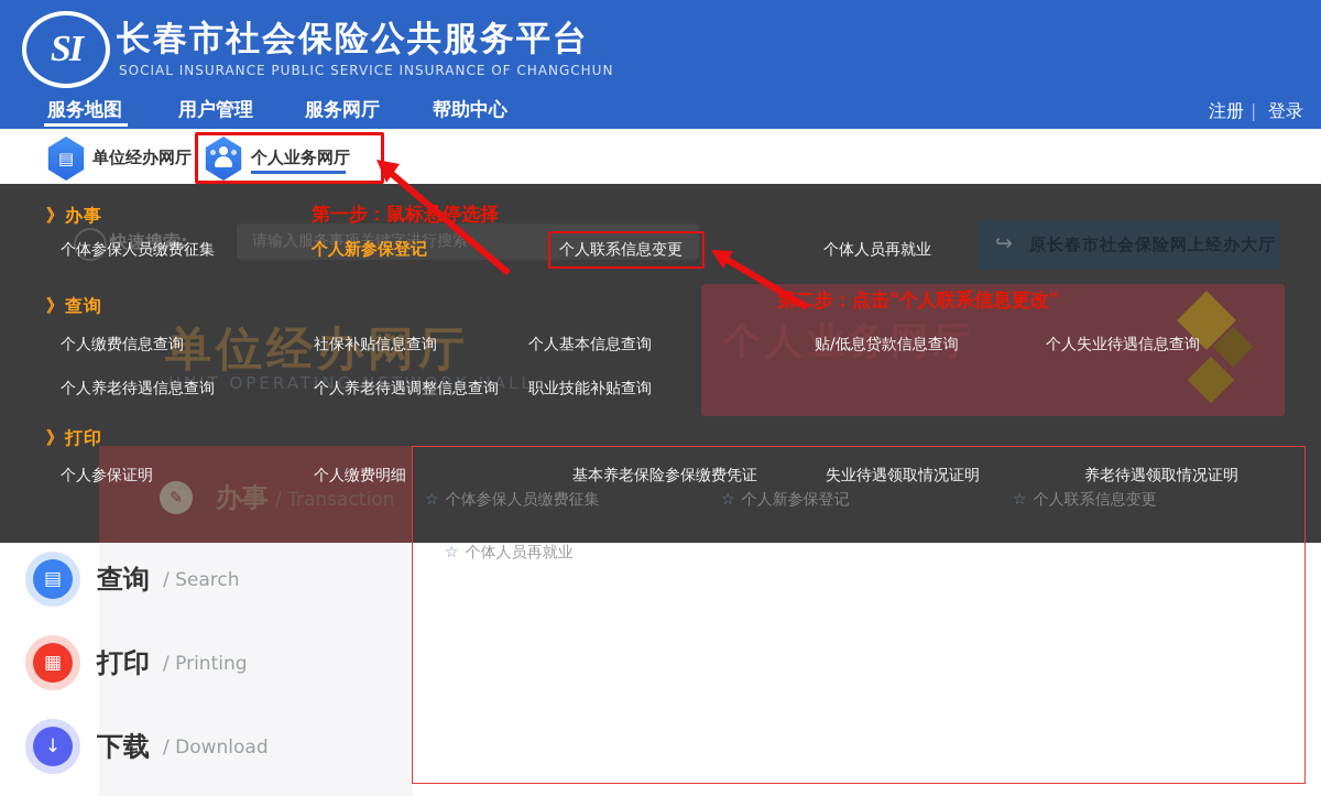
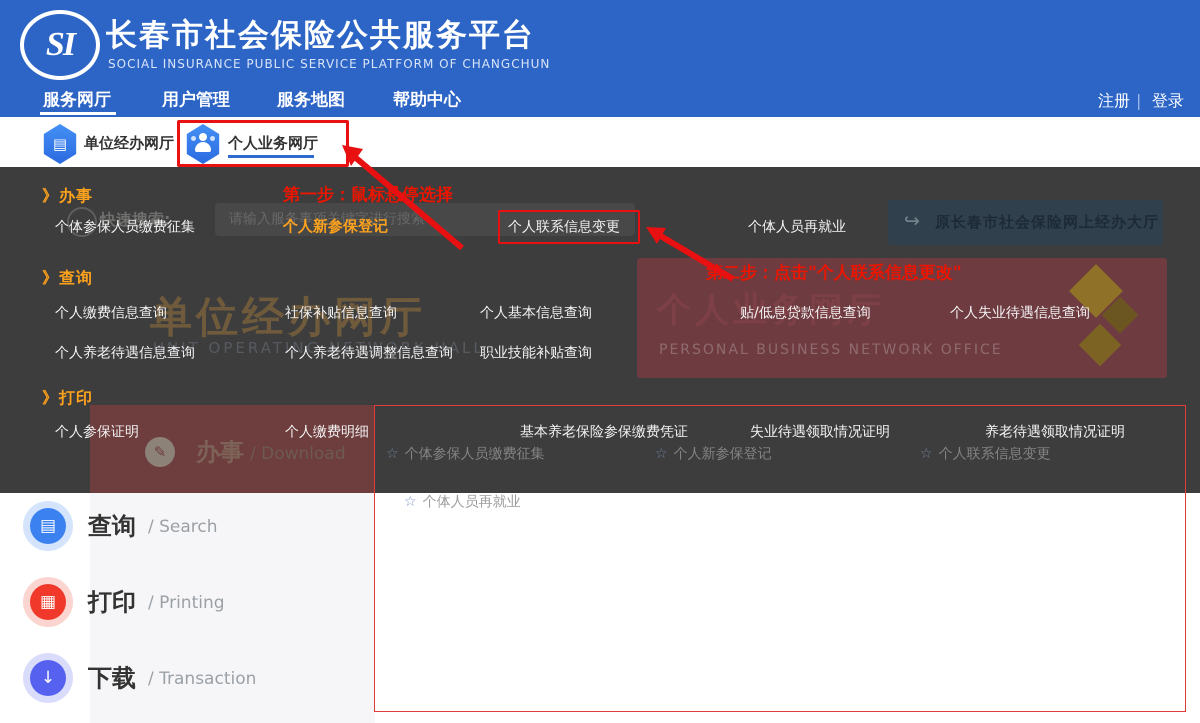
  SI
  长春市社会保险公共服务平台
- SOCIAL INSURANCE PUBLIC SERVICE INSURANCE OF CHANGCHUN
+ SOCIAL INSURANCE PUBLIC SERVICE PLATFORM OF CHANGCHUN
- 服务地图
+ 服务网厅
  用户管理
- 服务网厅
+ 服务地图
  帮助中心
  注册
  |
  登录
  ▤
  单位经办网厅
  个人业务网厅
  ▤
  查询
  / Search
  ▦
  打印
  / Printing
  ↓
  下载
- / Download
+ / Transaction
  ☆ 个体人员再就业
  快速搜索:
  请输入服务事项关键字进行搜索
  单位经办网厅
  UNIT OPERATING NETWORK HALL
  个人业务网厅
+ PERSONAL BUSINESS NETWORK OFFICE
  ↪
  ✎
  办事
- / Transaction
+ / Download
  ☆ 个体参保人员缴费征集
  ☆ 个人新参保登记
  ☆ 个人联系信息变更
  》办事
  个体参保人员缴费征集
  个人新参保登记
  个人联系信息变更
  个体人员再就业
  》查询
  个人缴费信息查询
  社保补贴信息查询
  个人基本信息查询
  贴/低息贷款信息查询
  个人失业待遇信息查询
  个人养老待遇信息查询
  个人养老待遇调整信息查询
  职业技能补贴查询
  》打印
  个人参保证明
  个人缴费明细
  基本养老保险参保缴费凭证
  失业待遇领取情况证明
  养老待遇领取情况证明
  第一步：鼠标悬停选择
  第二步：点击"个人联系信息更改"
